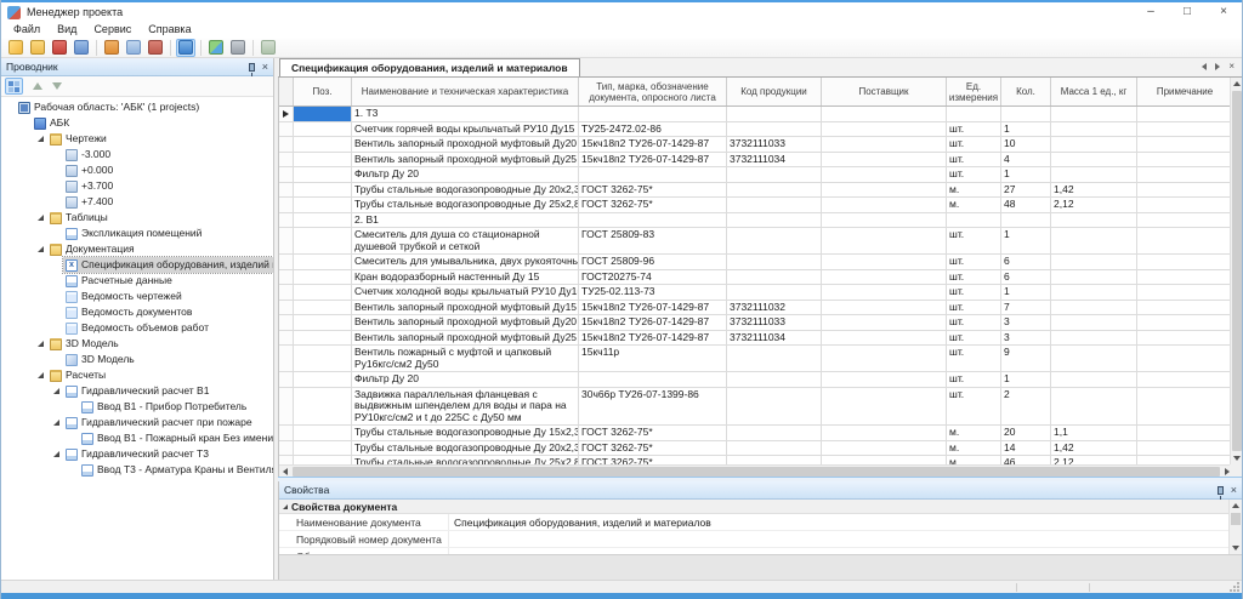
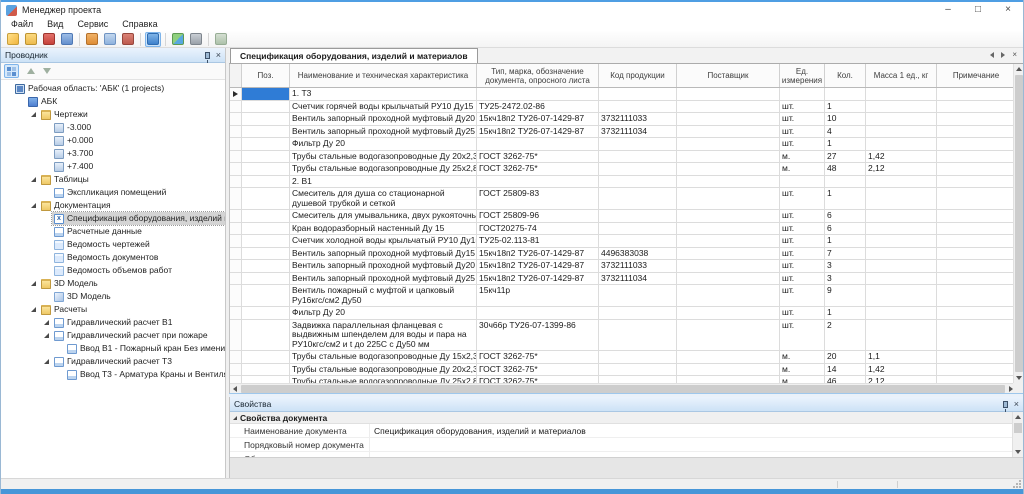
  Менеджер проекта
  –
  □
  ×
  Файл
  Вид
  Сервис
  Справка
  Проводник
  ×
  Рабочая область: 'АБК' (1 projects)
  АБК
  Чертежи
  -3.000
  +0.000
  +3.700
  +7.400
  Таблицы
  Экспликация помещений
  Документация
  Спецификация оборудования, изделий
  Расчетные данные
  Ведомость чертежей
  Ведомость документов
  Ведомость объемов работ
  3D Модель
  3D Модель
  Расчеты
  Гидравлический расчет В1
- Ввод В1 - Прибор Потребитель
  Гидравлический расчет при пожаре
  Ввод В1 - Пожарный кран Без имени
  Гидравлический расчет Т3
  Ввод Т3 - Арматура Краны и Вентил
  Спецификация оборудования, изделий и материалов
  ×
  Поз.
  Наименование и техническая характеристика
  Тип, марка, обозначение документа, опросного листа
  Код продукции
  Поставщик
  Ед. измерения
  Кол.
  Масса 1 ед., кг
  Примечание
  1. Т3
  Счетчик горячей воды крыльчатый РУ10 Ду15
  ТУ25-2472.02-86
  шт.
  1
  Вентиль запорный проходной муфтовый Ду20
  15кч18п2 ТУ26-07-1429-87
  3732111033
  шт.
  10
  Вентиль запорный проходной муфтовый Ду25
  15кч18п2 ТУ26-07-1429-87
  3732111034
  шт.
  4
  Фильтр Ду 20
  шт.
  1
  Трубы стальные водогазопроводные Ду 20х2,3
  ГОСТ 3262-75*
  м.
  27
  1,42
  Трубы стальные водогазопроводные Ду 25х2,8
  ГОСТ 3262-75*
  м.
  48
  2,12
  2. В1
  Смеситель для душа со стационарной душевой трубкой и сеткой
  ГОСТ 25809-83
  шт.
  1
  Смеситель для умывальника, двух рукояточны
  ГОСТ 25809-96
  шт.
  6
  Кран водоразборный настенный Ду 15
  ГОСТ20275-74
  шт.
  6
  Счетчик холодной воды крыльчатый РУ10 Ду1
- ТУ25-02.113-73
+ ТУ25-02.113-81
  шт.
  1
  Вентиль запорный проходной муфтовый Ду15
  15кч18п2 ТУ26-07-1429-87
- 3732111032
+ 4496383038
  шт.
  7
  Вентиль запорный проходной муфтовый Ду20
  15кч18п2 ТУ26-07-1429-87
  3732111033
  шт.
  3
  Вентиль запорный проходной муфтовый Ду25
  15кч18п2 ТУ26-07-1429-87
  3732111034
  шт.
  3
  Вентиль пожарный с муфтой и цапковый Ру16кгс/см2 Ду50
  15кч11р
  шт.
  9
  Фильтр Ду 20
  шт.
  1
  Задвижка параллельная фланцевая с выдвижным шпенделем для воды и пара на РУ10кгс/см2 и t до 225С с Ду50 мм
  30ч66р ТУ26-07-1399-86
  шт.
  2
  Трубы стальные водогазопроводные Ду 15х2,3
  ГОСТ 3262-75*
  м.
  20
  1,1
  Трубы стальные водогазопроводные Ду 20х2,3
  ГОСТ 3262-75*
  м.
  14
  1,42
  Трубы стальные водогазопроводные Ду 25х2,8
  ГОСТ 3262-75*
  м.
  46
  2,12
  Свойства
  ×
  Свойства документа
  Наименование документа
  Спецификация оборудования, изделий и материалов
  Порядковый номер документа
